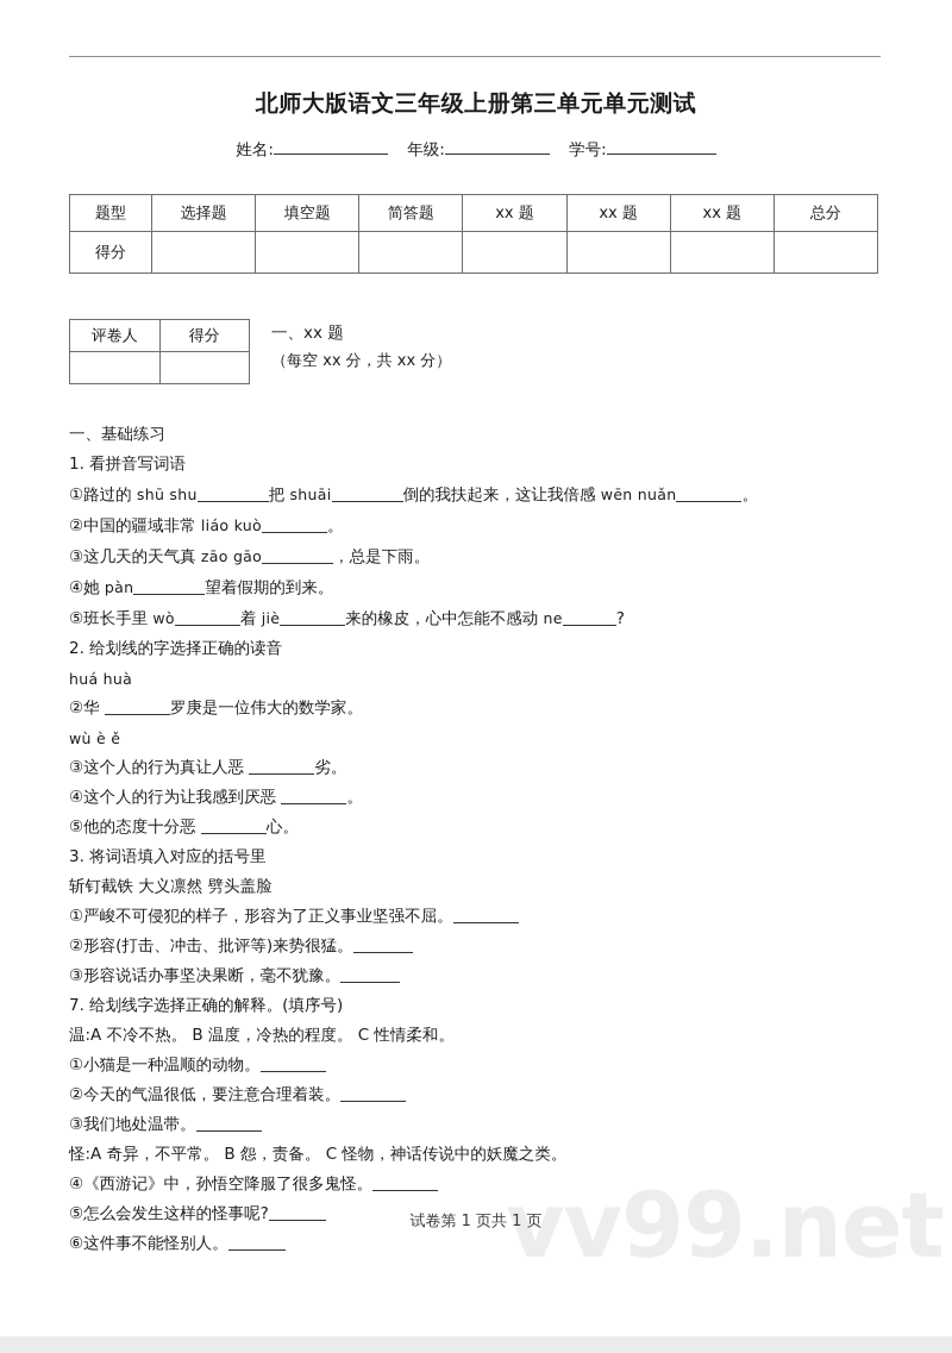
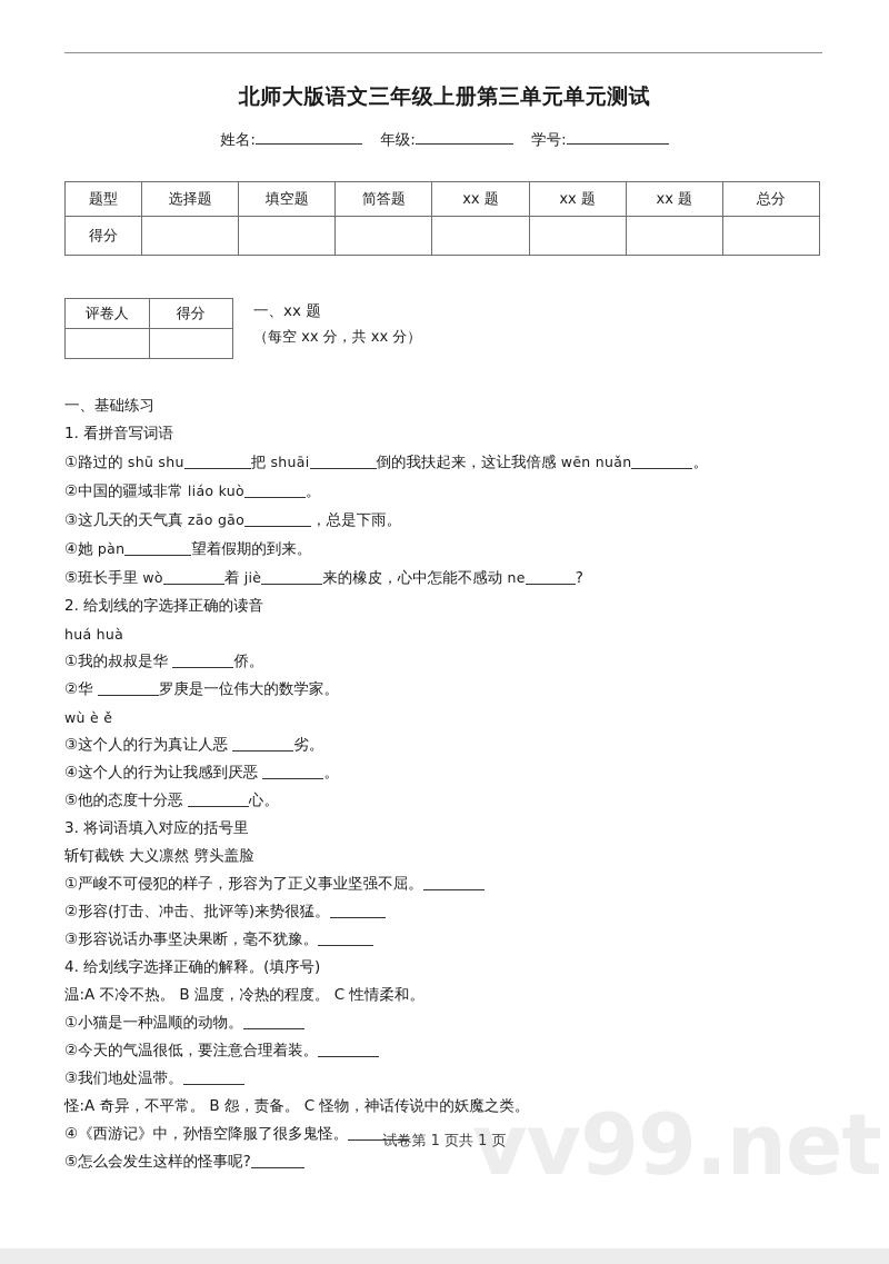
  vv99.net
  北师大版语文三年级上册第三单元单元测试
  姓名: 年级: 学号:
  题型	选择题	填空题	简答题	xx 题	xx 题	xx 题	总分
  得分
  评卷人	得分
  一、xx 题
  （每空 xx 分，共 xx 分）
  一、基础练习
  1. 看拼音写词语
  ①路过的 shū shu 把 shuāi 倒的我扶起来，这让我倍感 wēn nuǎn 。
  ②中国的疆域非常 liáo kuò 。
  ③这几天的天气真 zāo gāo ，总是下雨。
  ④她 pàn 望着假期的到来。
  ⑤班长手里 wò 着 jiè 来的橡皮，心中怎能不感动 ne ?
  2. 给划线的字选择正确的读音
  huá huà
+ ①我的叔叔是华 侨。
  ②华 罗庚是一位伟大的数学家。
  wù è ě
  ③这个人的行为真让人恶 劣。
  ④这个人的行为让我感到厌恶 。
  ⑤他的态度十分恶 心。
  3. 将词语填入对应的括号里
  斩钉截铁 大义凛然 劈头盖脸
  ①严峻不可侵犯的样子，形容为了正义事业坚强不屈。
  ②形容(打击、冲击、批评等)来势很猛。
  ③形容说话办事坚决果断，毫不犹豫。
- 7. 给划线字选择正确的解释。(填序号)
+ 4. 给划线字选择正确的解释。(填序号)
  温:A 不冷不热。 B 温度，冷热的程度。 C 性情柔和。
  ①小猫是一种温顺的动物。
  ②今天的气温很低，要注意合理着装。
  ③我们地处温带。
  怪:A 奇异，不平常。 B 怨，责备。 C 怪物，神话传说中的妖魔之类。
  ④《西游记》中，孙悟空降服了很多鬼怪。
  ⑤怎么会发生这样的怪事呢?
- ⑥这件事不能怪别人。
  试卷第 1 页共 1 页
